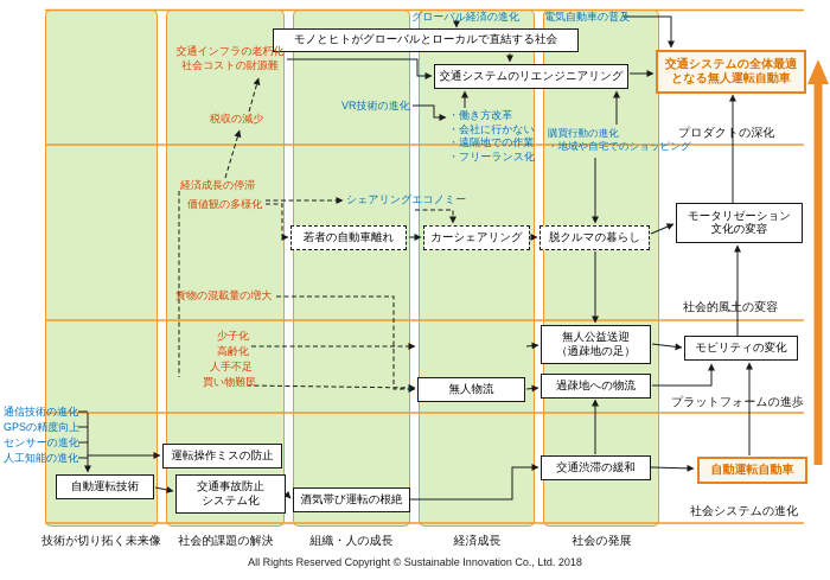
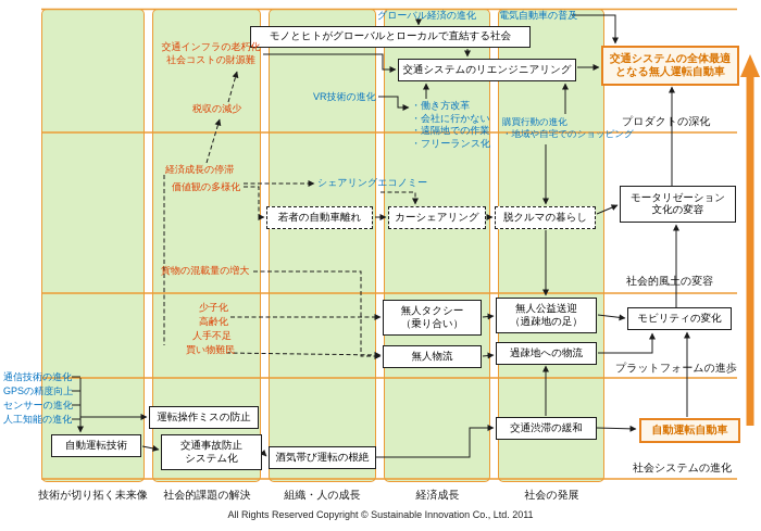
  モノとヒトがグローバルとローカルで直結する社会
  交通システムのリエンジニアリング
  交通システムの全体最適
  となる無人運転自動車
  若者の自動車離れ
  カーシェアリング
  脱クルマの暮らし
  モータリゼーション
  文化の変容
+ 無人タクシー
+ （乗り合い）
  無人公益送迎
  （過疎地の足）
  モビリティの変化
  無人物流
  過疎地への物流
  運転操作ミスの防止
  自動運転技術
  交通事故防止
  システム化
  酒気帯び運転の根絶
  交通渋滞の緩和
  自動運転自動車
  グローバル経済の進化
  電気自動車の普及
  VR技術の進化
  ・働き方改革
  ・会社に行かない
  ・遠隔地での作業
  ・フリーランス化
  購買行動の進化
  ・地域や自宅でのショッピング
  シェアリングエコノミー
  通信技術の進化
  GPSの精度向上
  センサーの進化
  人工知能の進化
  交通インフラの老朽化
  社会コストの財源難
  税収の減少
  経済成長の停滞
  価値観の多様化
  貨物の混載量の増大
  少子化
  高齢化
  人手不足
  買い物難民
  プロダクトの深化
  社会的風土の変容
  プラットフォームの進歩
  社会システムの進化
  技術が切り拓く未来像
  社会的課題の解決
  組織・人の成長
  経済成長
  社会の発展
- All Rights Reserved Copyright © Sustainable Innovation Co., Ltd. 2018
+ All Rights Reserved Copyright © Sustainable Innovation Co., Ltd. 2011
